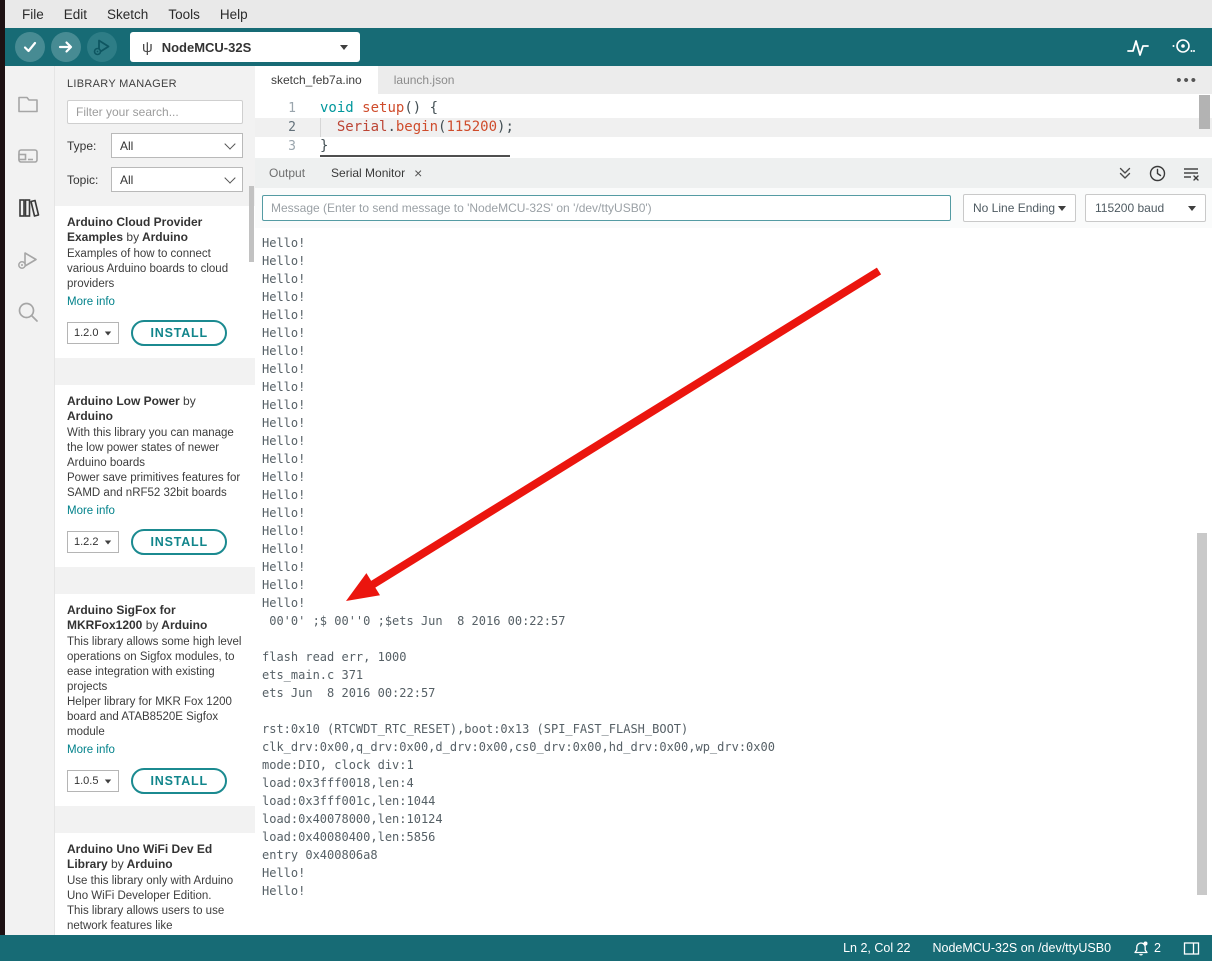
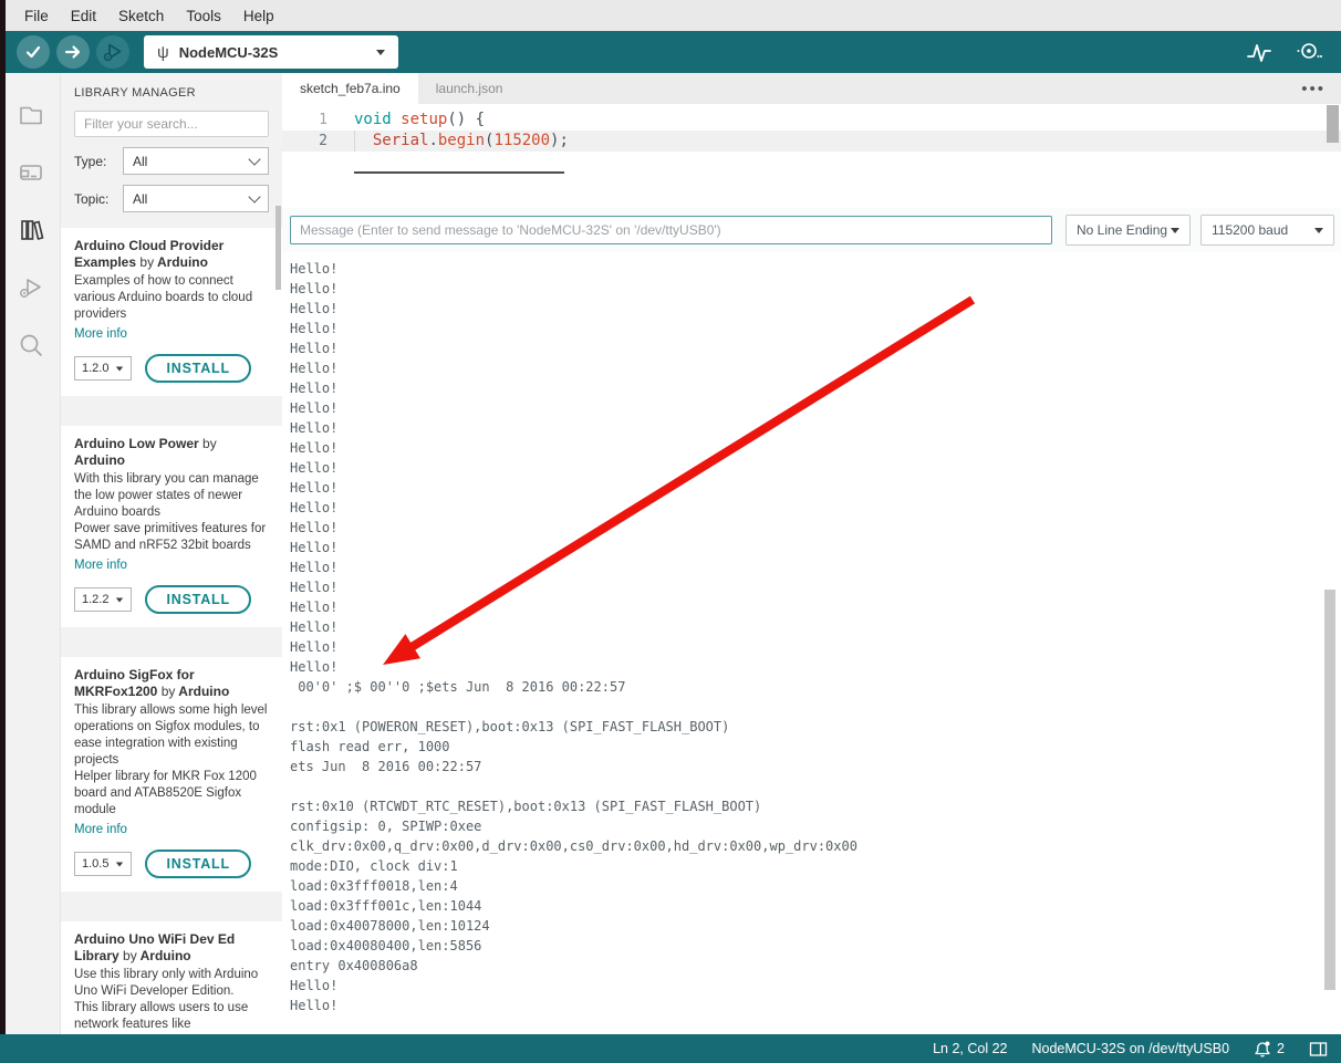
  File
  Edit
  Sketch
  Tools
  Help
  ψ
  NodeMCU-32S
  LIBRARY MANAGER
  Filter your search...
  Type:
  All
  Topic:
  All
  Arduino Cloud Provider Examples by Arduino
  Examples of how to connect various Arduino boards to cloud providers
  More info
  1.2.0
  INSTALL
  Arduino Low Power by Arduino
  With this library you can manage the low power states of newer Arduino boards
  Power save primitives features for SAMD and nRF52 32bit boards
  More info
  1.2.2
  INSTALL
  Arduino SigFox for MKRFox1200 by Arduino
  This library allows some high level operations on Sigfox modules, to ease integration with existing projects
  Helper library for MKR Fox 1200 board and ATAB8520E Sigfox module
  More info
  1.0.5
  INSTALL
  Arduino Uno WiFi Dev Ed Library by Arduino
  Use this library only with Arduino Uno WiFi Developer Edition.
  This library allows users to use network features like
  sketch_feb7a.ino
  launch.json
  •••
  1
  void setup() {
  2
  Serial.begin(115200);
- 3
- }
- Output
- Serial Monitor
- ×
  Message (Enter to send message to 'NodeMCU-32S' on '/dev/ttyUSB0')
  No Line Ending
  115200 baud
  Hello!
  Hello!
  Hello!
  Hello!
  Hello!
  Hello!
  Hello!
  Hello!
  Hello!
  Hello!
  Hello!
  Hello!
  Hello!
  Hello!
  Hello!
  Hello!
  Hello!
  Hello!
  Hello!
  Hello!
  Hello!
  00'0' ;$ 00''0 ;$ets Jun 8 2016 00:22:57
+ rst:0x1 (POWERON_RESET),boot:0x13 (SPI_FAST_FLASH_BOOT)
  flash read err, 1000
- ets_main.c 371
  ets Jun 8 2016 00:22:57
  rst:0x10 (RTCWDT_RTC_RESET),boot:0x13 (SPI_FAST_FLASH_BOOT)
+ configsip: 0, SPIWP:0xee
  clk_drv:0x00,q_drv:0x00,d_drv:0x00,cs0_drv:0x00,hd_drv:0x00,wp_drv:0x00
  mode:DIO, clock div:1
  load:0x3fff0018,len:4
  load:0x3fff001c,len:1044
  load:0x40078000,len:10124
  load:0x40080400,len:5856
  entry 0x400806a8
  Hello!
  Hello!
  Ln 2, Col 22
  NodeMCU-32S on /dev/ttyUSB0
  2
